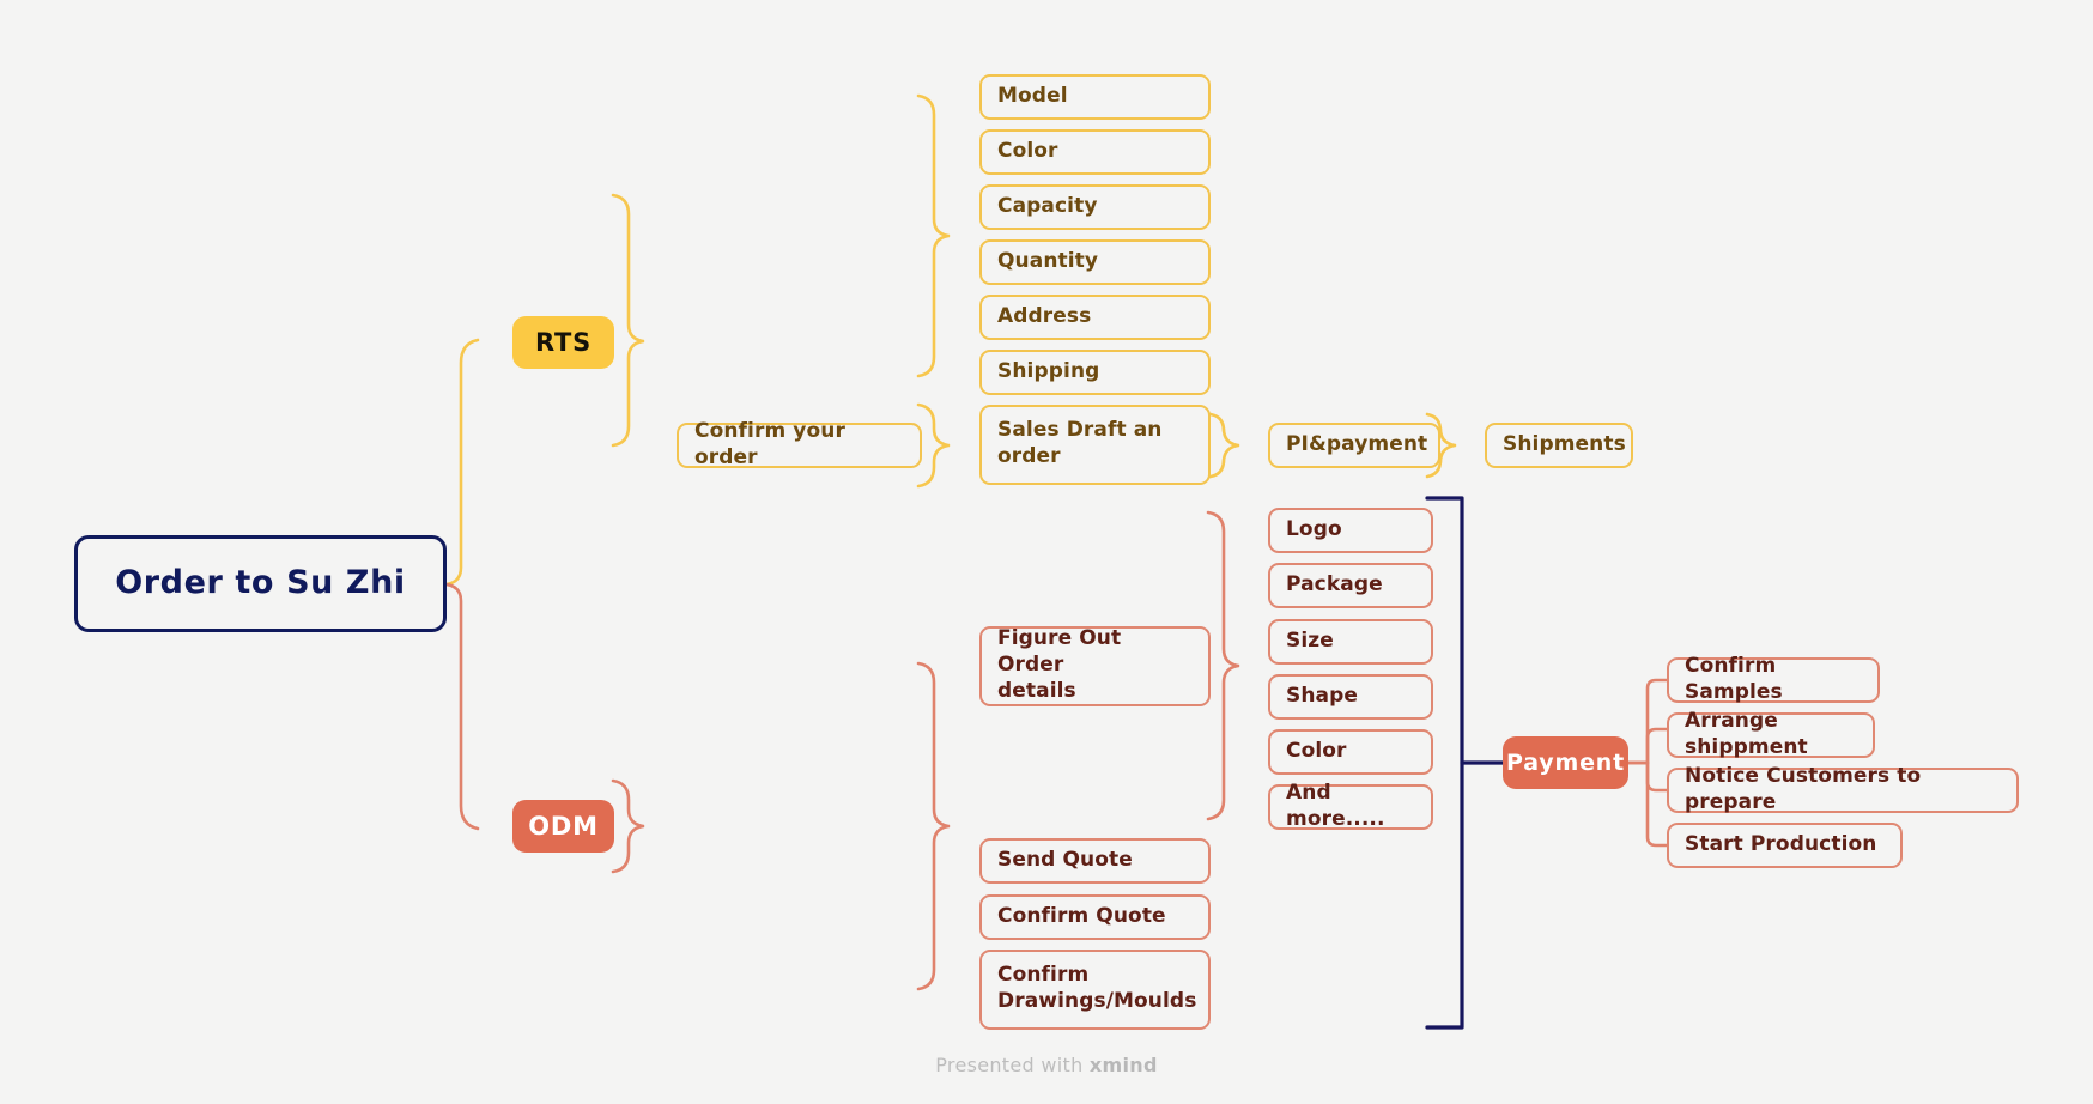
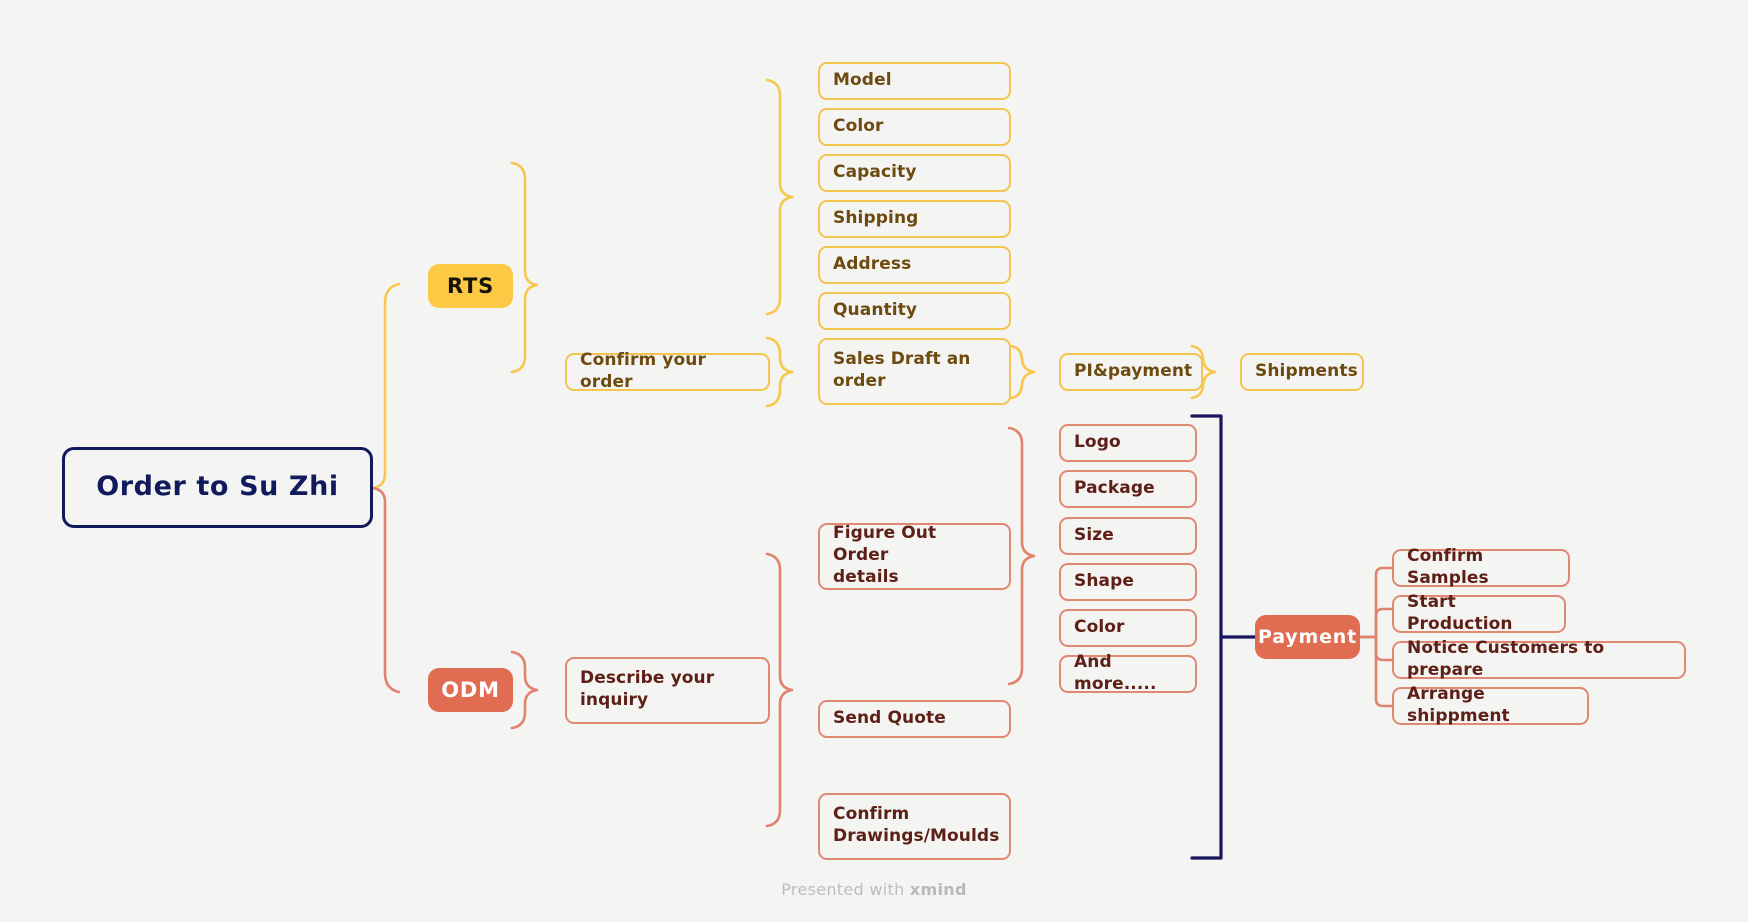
  Order to Su Zhi
  RTS
  Model
  Color
  Capacity
- Quantity
+ Shipping
  Address
- Shipping
+ Quantity
  Confirm your order
  Sales Draft an
  order
  PI&payment
  Shipments
  ODM
+ Describe your
+ inquiry
  Figure Out Order
  details
  Logo
  Package
  Size
  Shape
  Color
  And more.....
  Send Quote
- Confirm Quote
  Confirm
  Drawings/Moulds
  Payment
  Confirm Samples
- Arrange shippment
+ Start Production
  Notice Customers to prepare
- Start Production
+ Arrange shippment
  Presented with xmind
